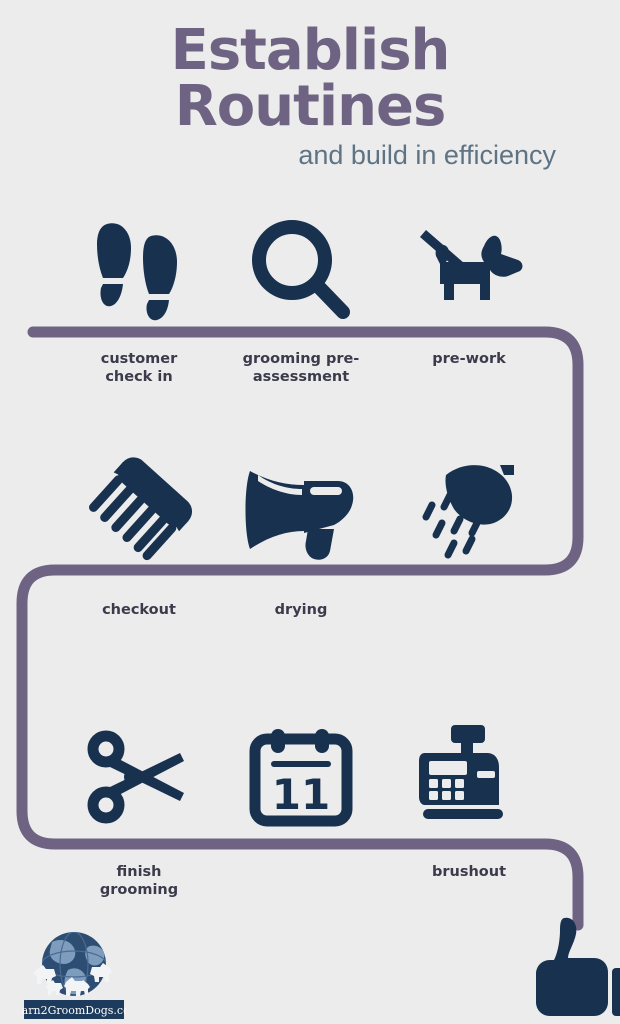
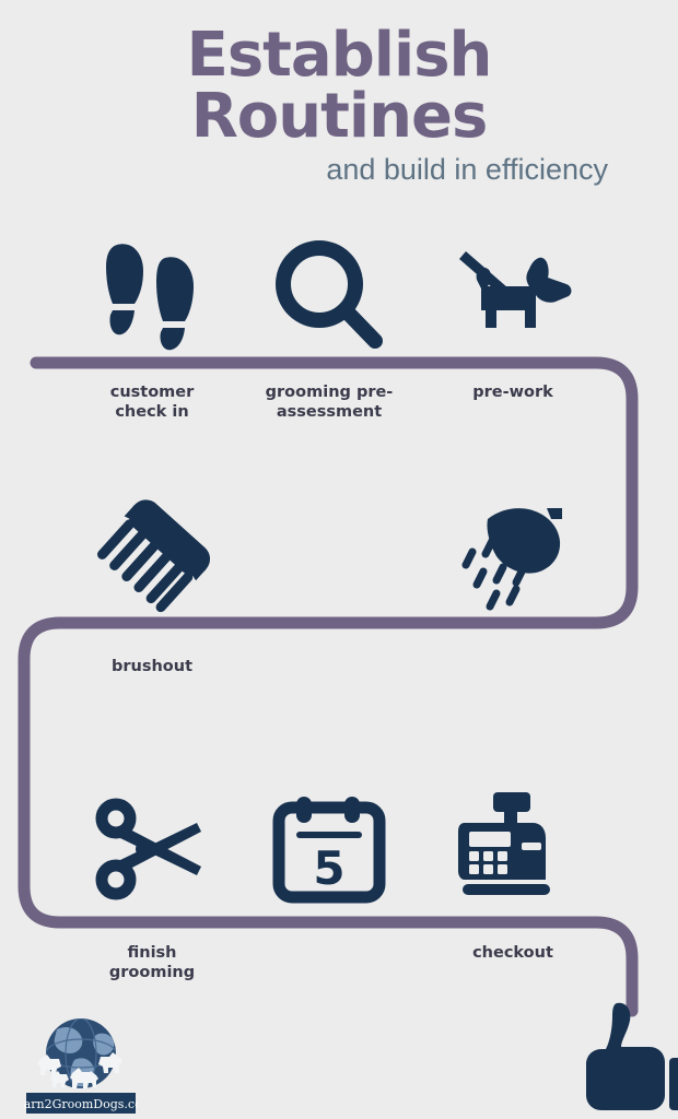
  Establish
  Routines
  and build in efficiency
  customer
  check in
  grooming pre-
  assessment
  pre-work
- checkout
+ brushout
- drying
  finish
  grooming
- 11
+ 5
- brushout
+ checkout
  arn2GroomDogs.c
